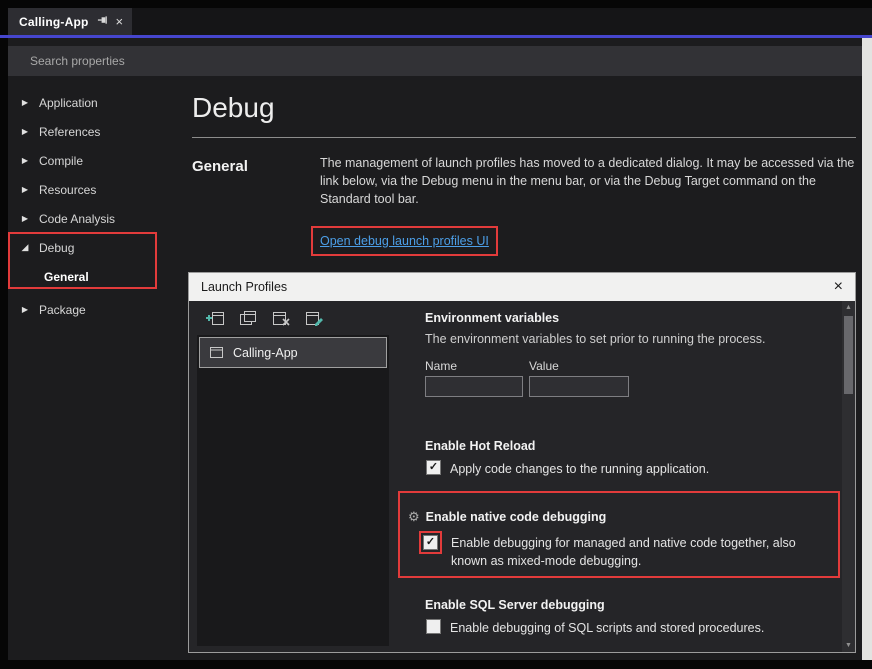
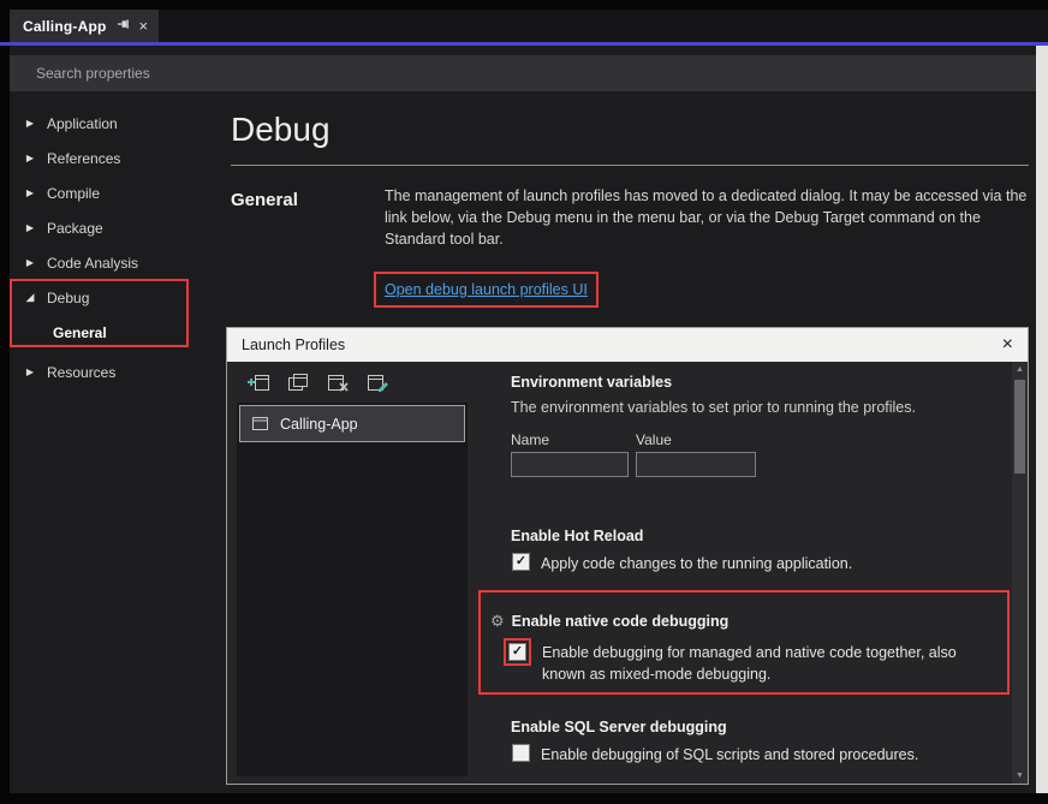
  Calling-App
  ×
  Search properties
  ▶
  Application
  ▶
  References
  ▶
  Compile
  ▶
- Resources
+ Package
  ▶
  Code Analysis
  ◢
  Debug
  General
  ▶
- Package
+ Resources
  Debug
  General
  The management of launch profiles has moved to a dedicated dialog. It may be accessed via the link below, via the Debug menu in the menu bar, or via the Debug Target command on the Standard tool bar.
  Open debug launch profiles UI
  Launch Profiles
  ×
  Calling-App
  Environment variables
- The environment variables to set prior to running the process.
+ The environment variables to set prior to running the profiles.
  Name
  Value
  Enable Hot Reload
  ✓
  Apply code changes to the running application.
  ⚙
  Enable native code debugging
  ✓
  Enable debugging for managed and native code together, also known as mixed-mode debugging.
  Enable SQL Server debugging
  Enable debugging of SQL scripts and stored procedures.
